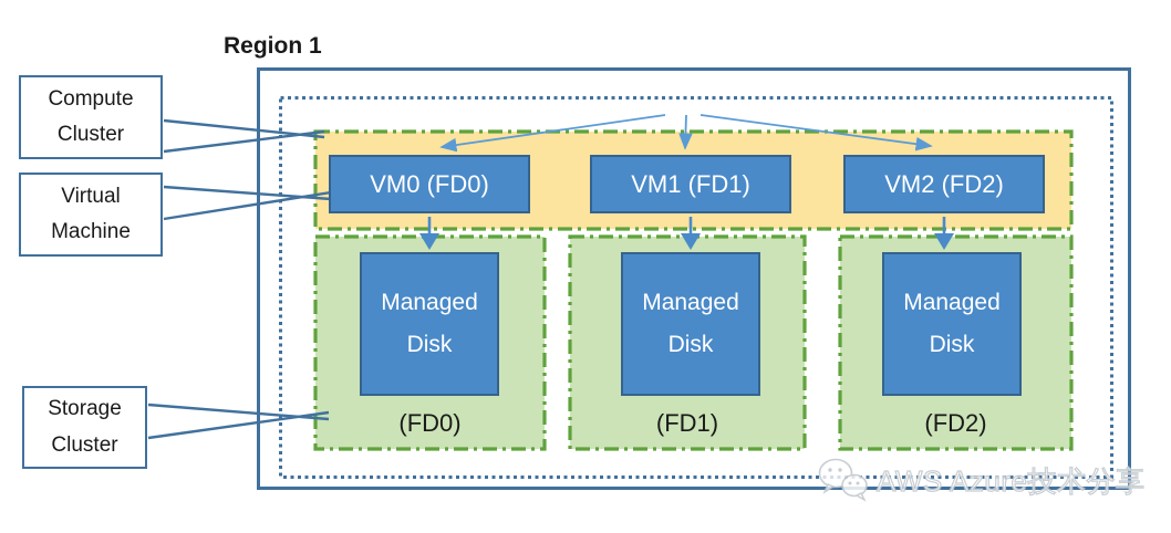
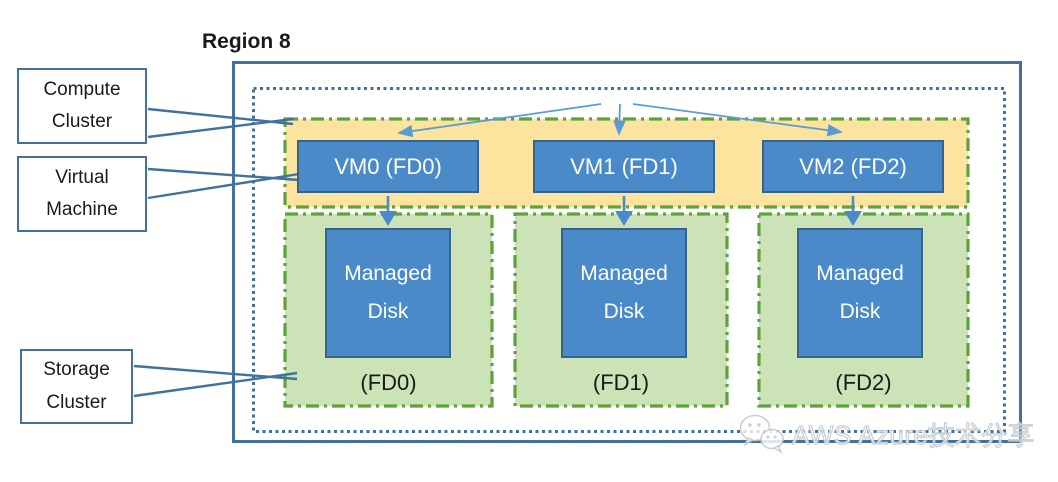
- Region 1
+ Region 8
  VM0 (FD0)
  VM1 (FD1)
  VM2 (FD2)
  Managed Disk
  Managed Disk
  Managed Disk
  (FD0)
  (FD1)
  (FD2)
  Compute Cluster
  Virtual Machine
  Storage Cluster
  AWS Azure技术分享
